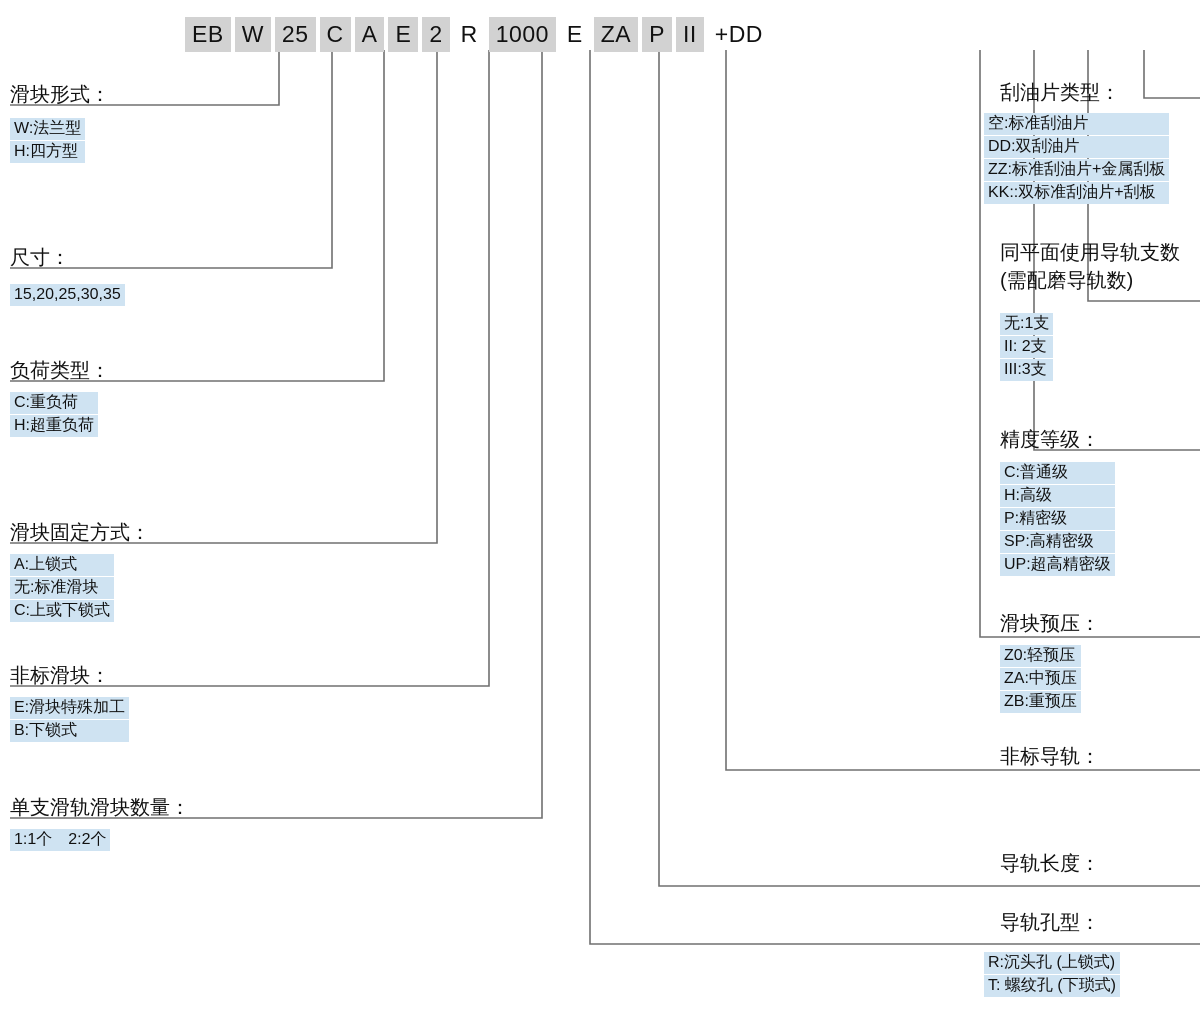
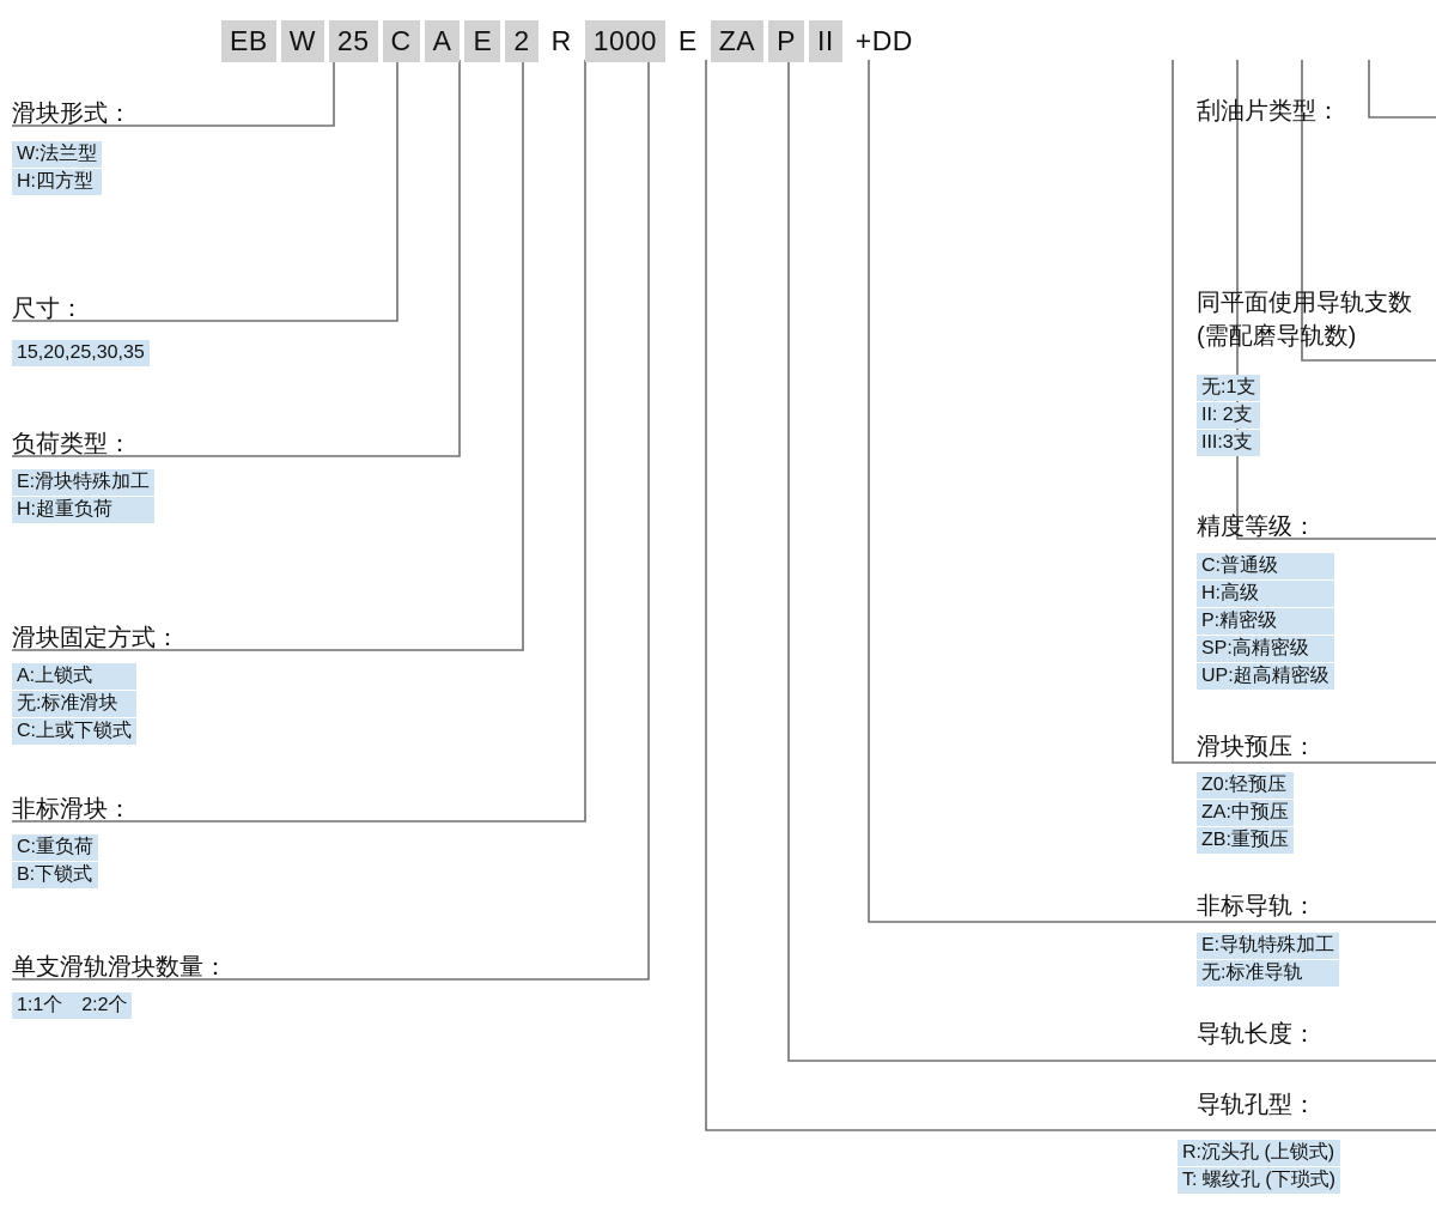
  EB
  W
  25
  C
  A
  E
  2
  R
  1000
  E
  ZA
  P
  II
  +DD
  滑块形式：
  W:法兰型
  H:四方型
  尺寸：
  15,20,25,30,35
  负荷类型：
- C:重负荷
+ E:滑块特殊加工
  H:超重负荷
  滑块固定方式：
  A:上锁式
  无:标准滑块
  C:上或下锁式
  非标滑块：
- E:滑块特殊加工
+ C:重负荷
  B:下锁式
  单支滑轨滑块数量：
  1:1个 2:2个
  刮油片类型：
- 空:标准刮油片
- DD:双刮油片
- ZZ:标准刮油片+金属刮板
- KK::双标准刮油片+刮板
  同平面使用导轨支数
  (需配磨导轨数)
  无:1支
  II: 2支
  III:3支
  精度等级：
  C:普通级
  H:高级
  P:精密级
  SP:高精密级
  UP:超高精密级
  滑块预压：
  Z0:轻预压
  ZA:中预压
  ZB:重预压
  非标导轨：
+ E:导轨特殊加工
+ 无:标准导轨
  导轨长度：
  导轨孔型：
  R:沉头孔 (上锁式)
  T: 螺纹孔 (下琐式)
